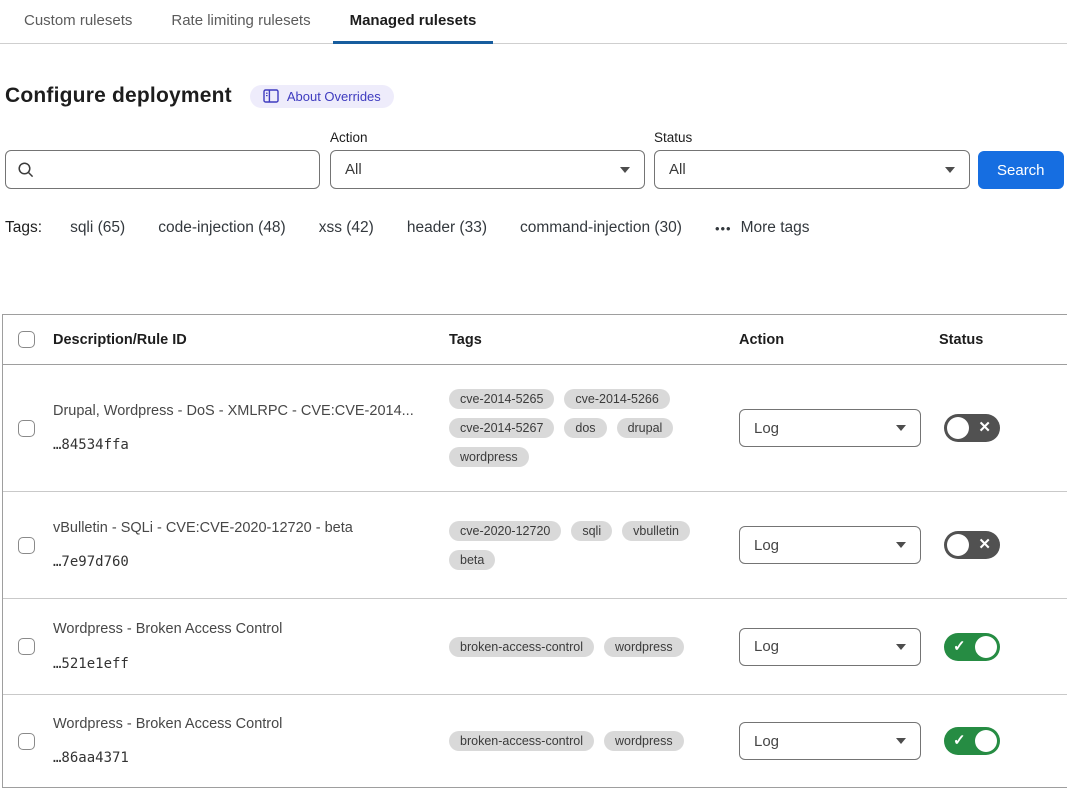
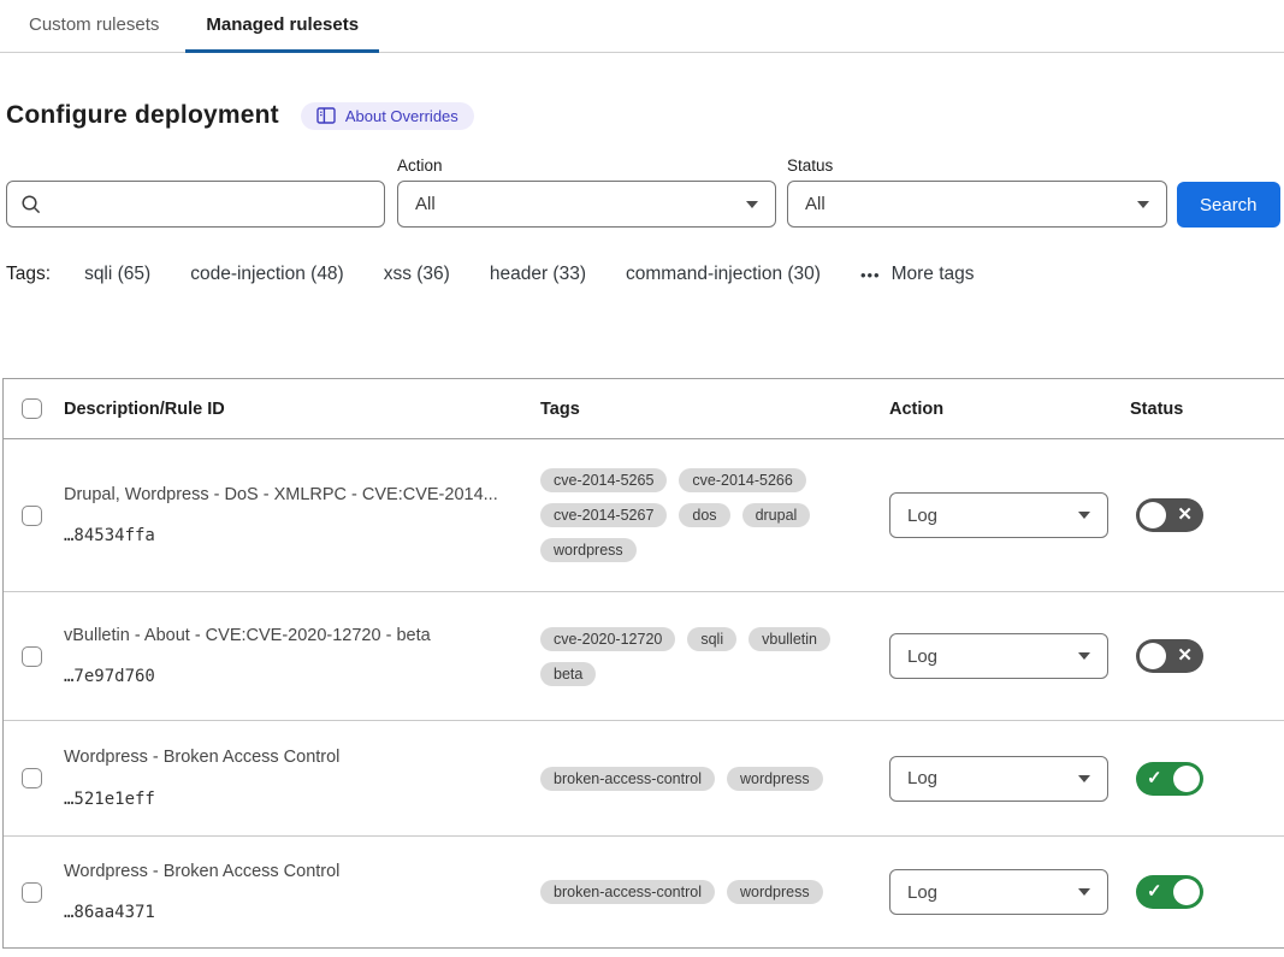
  Custom rulesets
- Rate limiting rulesets
  Managed rulesets
  Configure deployment
  About Overrides
  Action
  All
  Status
  All
  Search
  Tags:
  sqli (65)
  code-injection (48)
- xss (42)
+ xss (36)
  header (33)
  command-injection (30)
  •••
  More tags
  Description/Rule ID
  Tags
  Action
  Status
  Drupal, Wordpress - DoS - XMLRPC - CVE:CVE-2014...
  …84534ffa
  cve-2014-5265
  cve-2014-5266
  cve-2014-5267
  dos
  drupal
  wordpress
  Log
  ✕
- vBulletin - SQLi - CVE:CVE-2020-12720 - beta
+ vBulletin - About - CVE:CVE-2020-12720 - beta
  …7e97d760
  cve-2020-12720
  sqli
  vbulletin
  beta
  Log
  ✕
  Wordpress - Broken Access Control
  …521e1eff
  broken-access-control
  wordpress
  Log
  ✓
  Wordpress - Broken Access Control
  …86aa4371
  broken-access-control
  wordpress
  Log
  ✓
